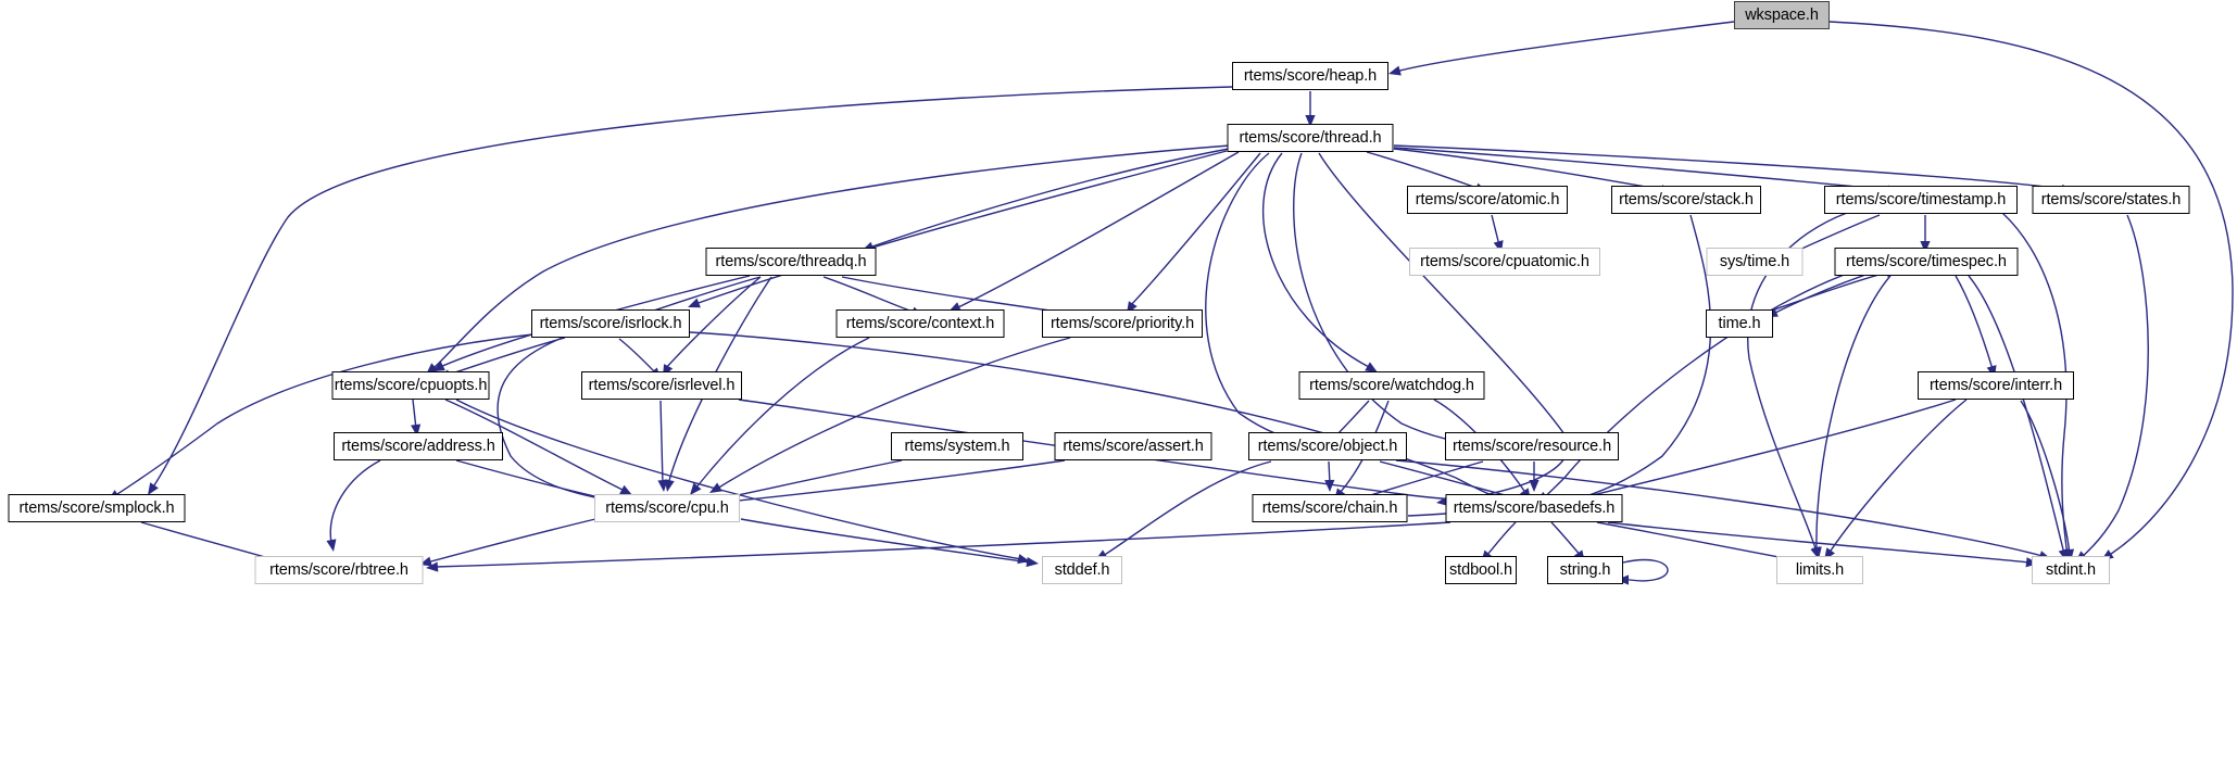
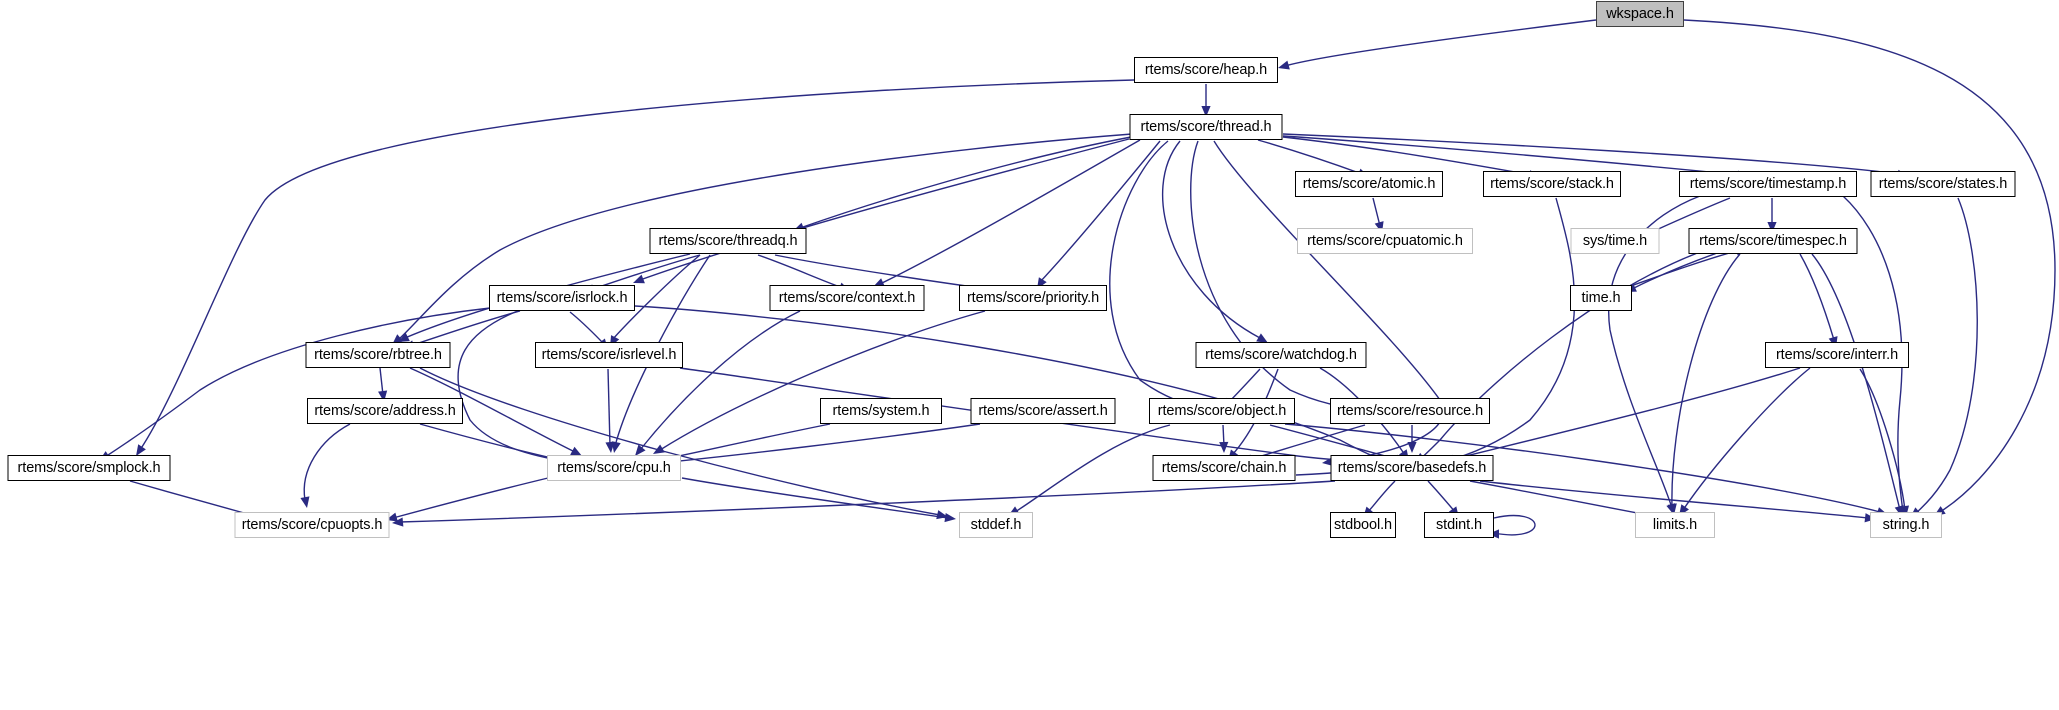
  wkspace.h
  rtems/score/heap.h
  rtems/score/thread.h
  rtems/score/atomic.h
  rtems/score/stack.h
  rtems/score/timestamp.h
  rtems/score/states.h
  rtems/score/cpuatomic.h
  sys/time.h
  rtems/score/timespec.h
  rtems/score/threadq.h
  rtems/score/isrlock.h
  rtems/score/context.h
  rtems/score/priority.h
  time.h
- rtems/score/cpuopts.h
+ rtems/score/rbtree.h
  rtems/score/isrlevel.h
  rtems/score/watchdog.h
  rtems/score/interr.h
  rtems/score/address.h
  rtems/system.h
  rtems/score/assert.h
  rtems/score/object.h
  rtems/score/resource.h
  rtems/score/smplock.h
  rtems/score/cpu.h
  rtems/score/chain.h
  rtems/score/basedefs.h
- rtems/score/rbtree.h
+ rtems/score/cpuopts.h
  stddef.h
  stdbool.h
- string.h
+ stdint.h
  limits.h
- stdint.h
+ string.h
